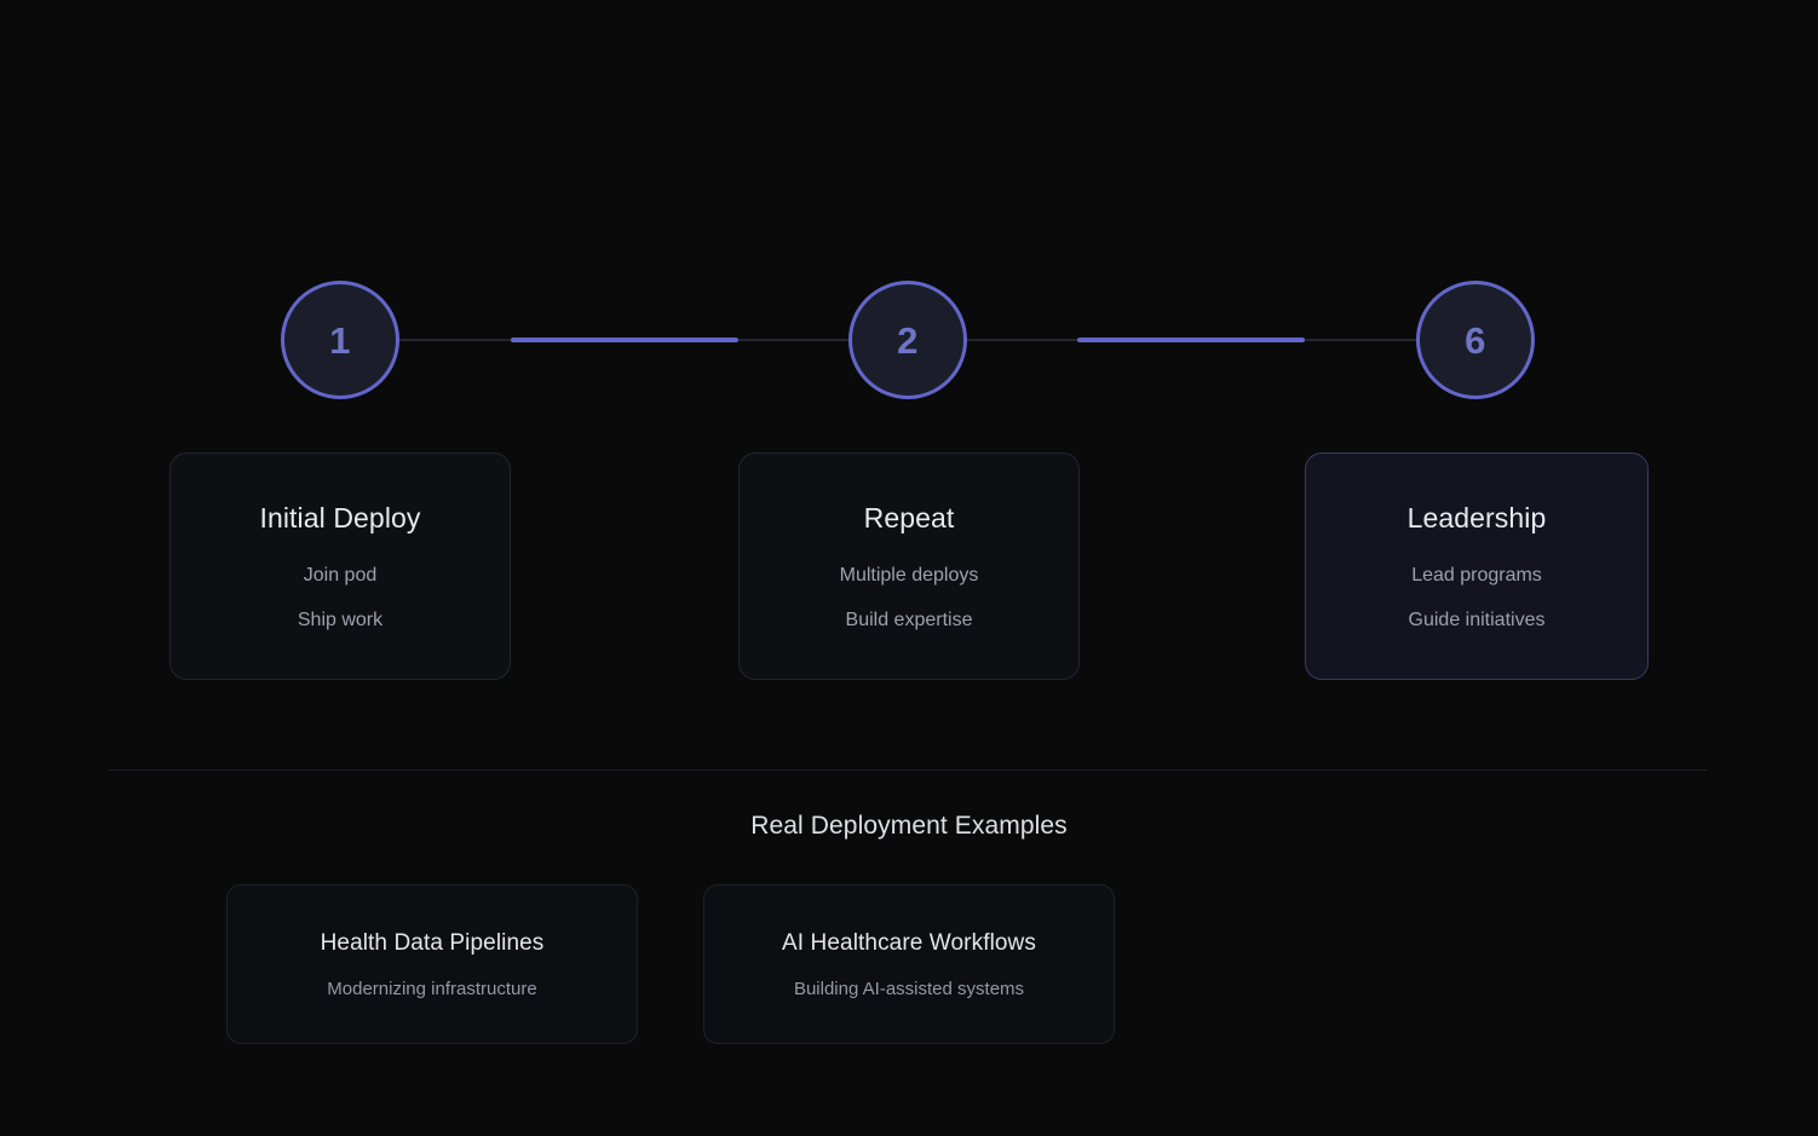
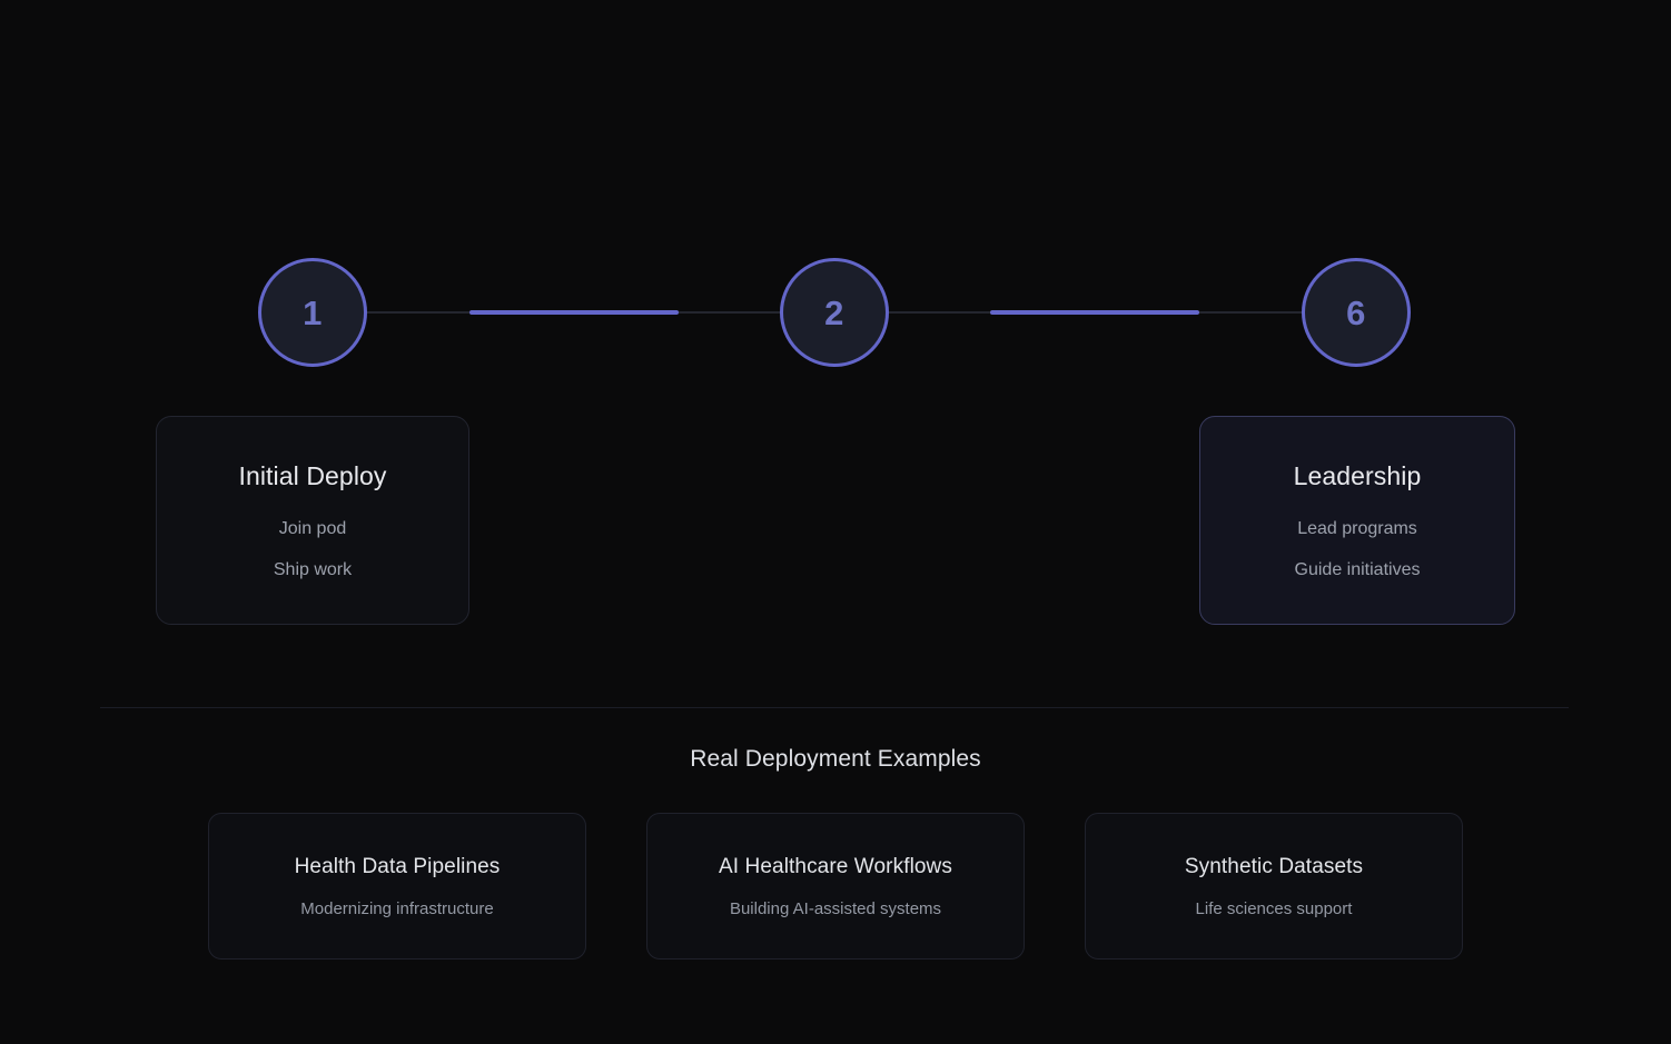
  1
  2
  6
  Initial Deploy
  Join pod
  Ship work
- Repeat
- Multiple deploys
- Build expertise
  Leadership
  Lead programs
  Guide initiatives
  Real Deployment Examples
  Health Data Pipelines
  Modernizing infrastructure
  AI Healthcare Workflows
  Building AI-assisted systems
+ Synthetic Datasets
+ Life sciences support
